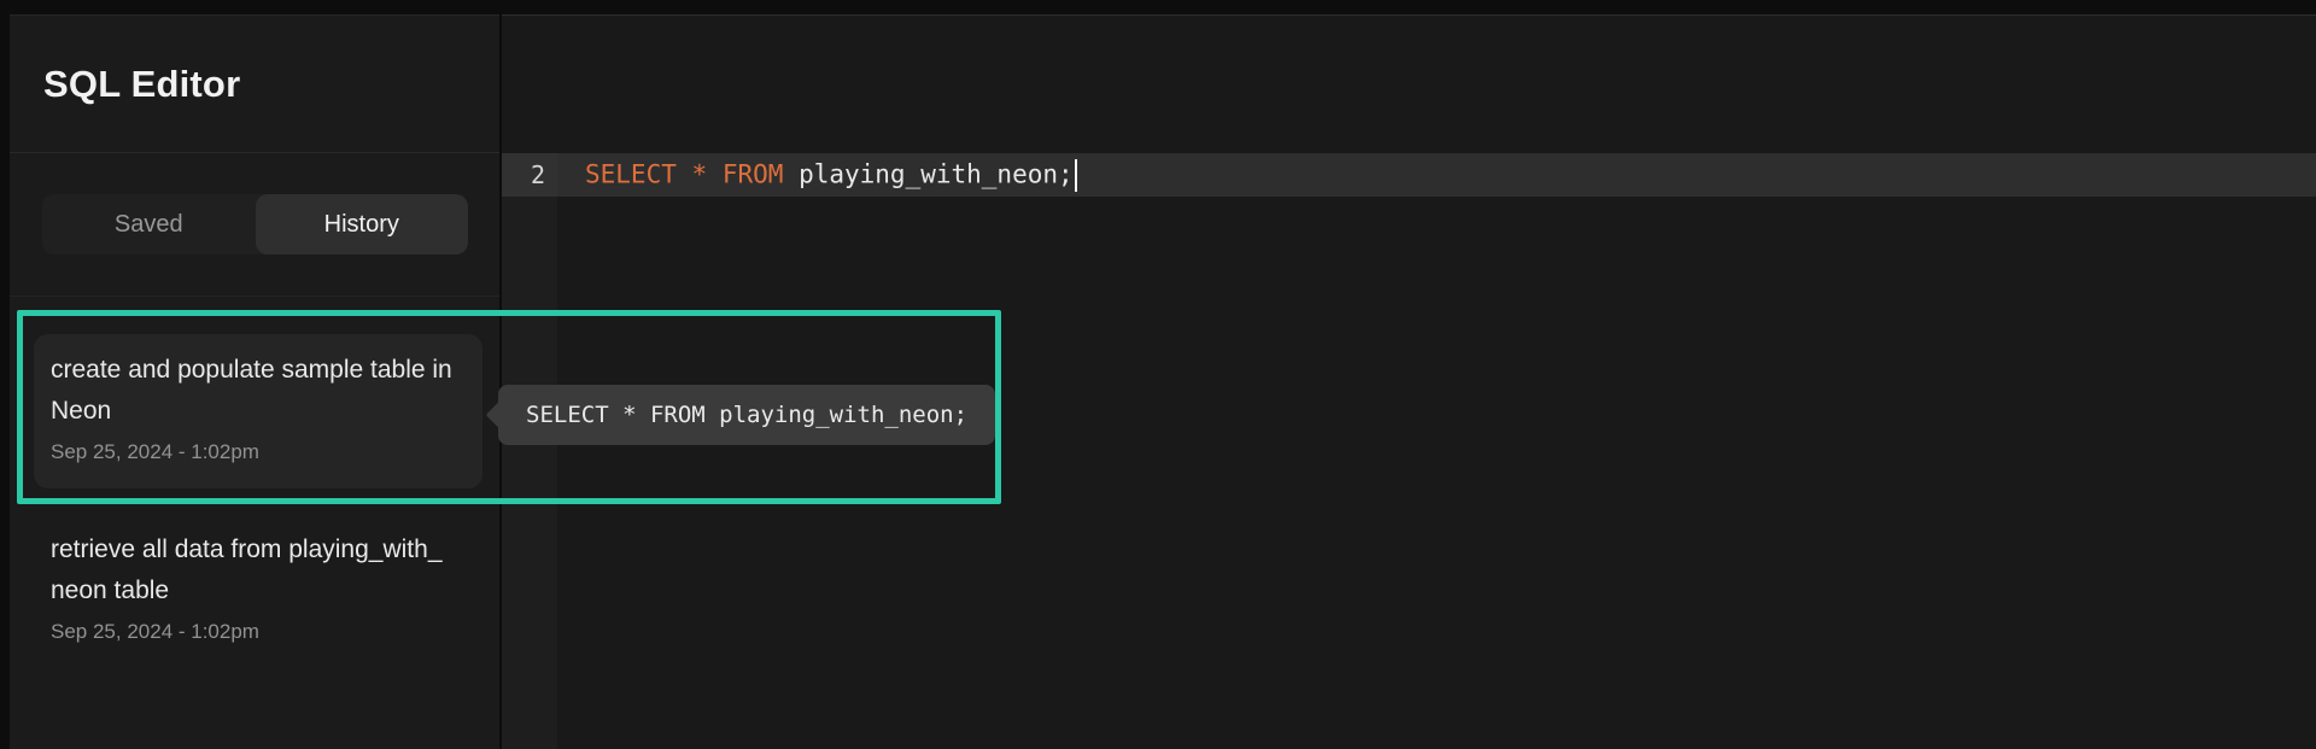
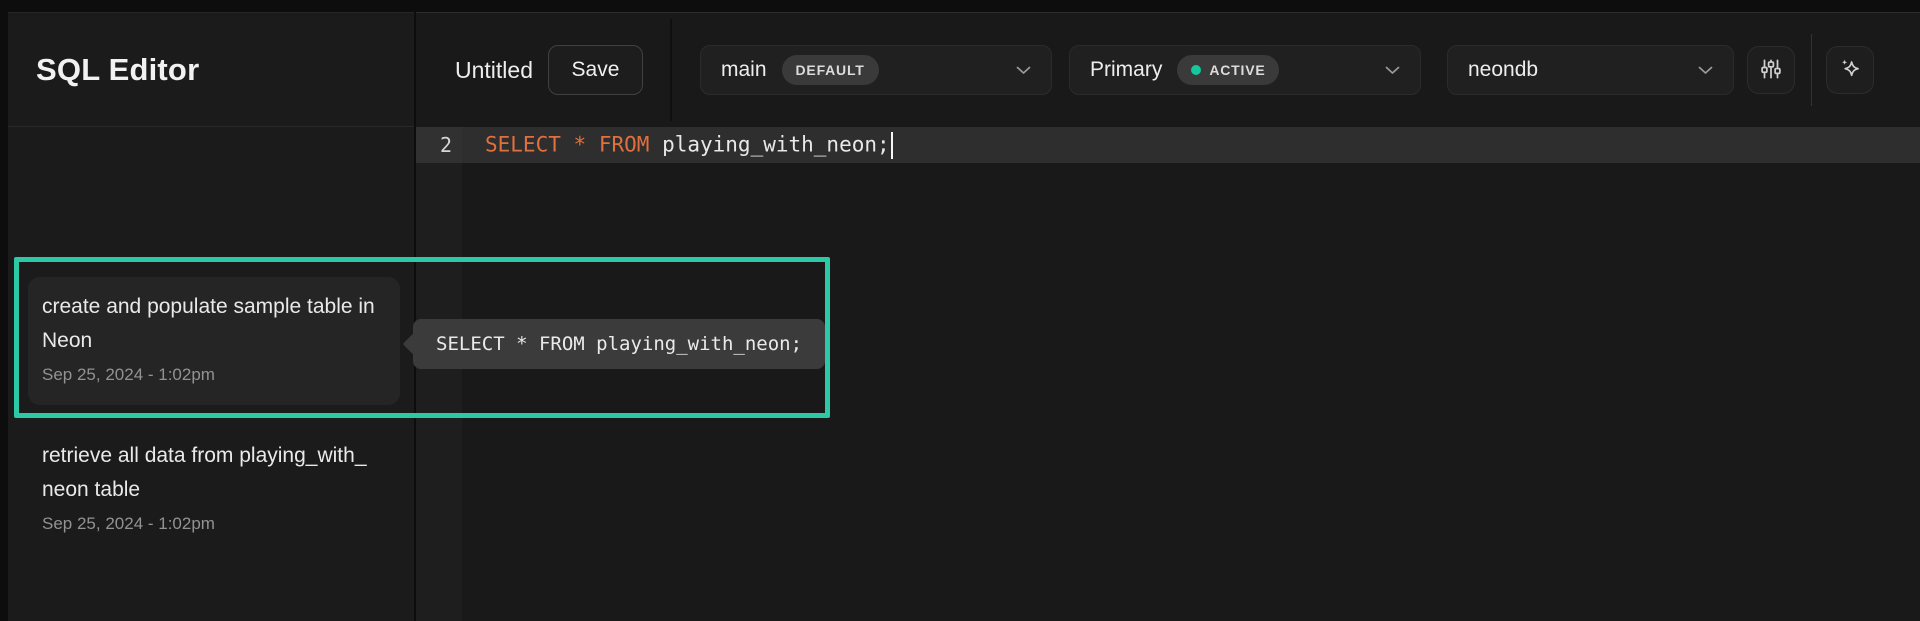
  SQL Editor
- Saved
- History
  create and populate sample table in Neon
  Sep 25, 2024 - 1:02pm
  retrieve all data from playing_with_neon table
  Sep 25, 2024 - 1:02pm
+ Untitled
+ Save
+ main
+ DEFAULT
+ Primary
+ ACTIVE
+ neondb
  2
  SELECT * FROM playing_with_neon;
  SELECT * FROM playing_with_neon;
